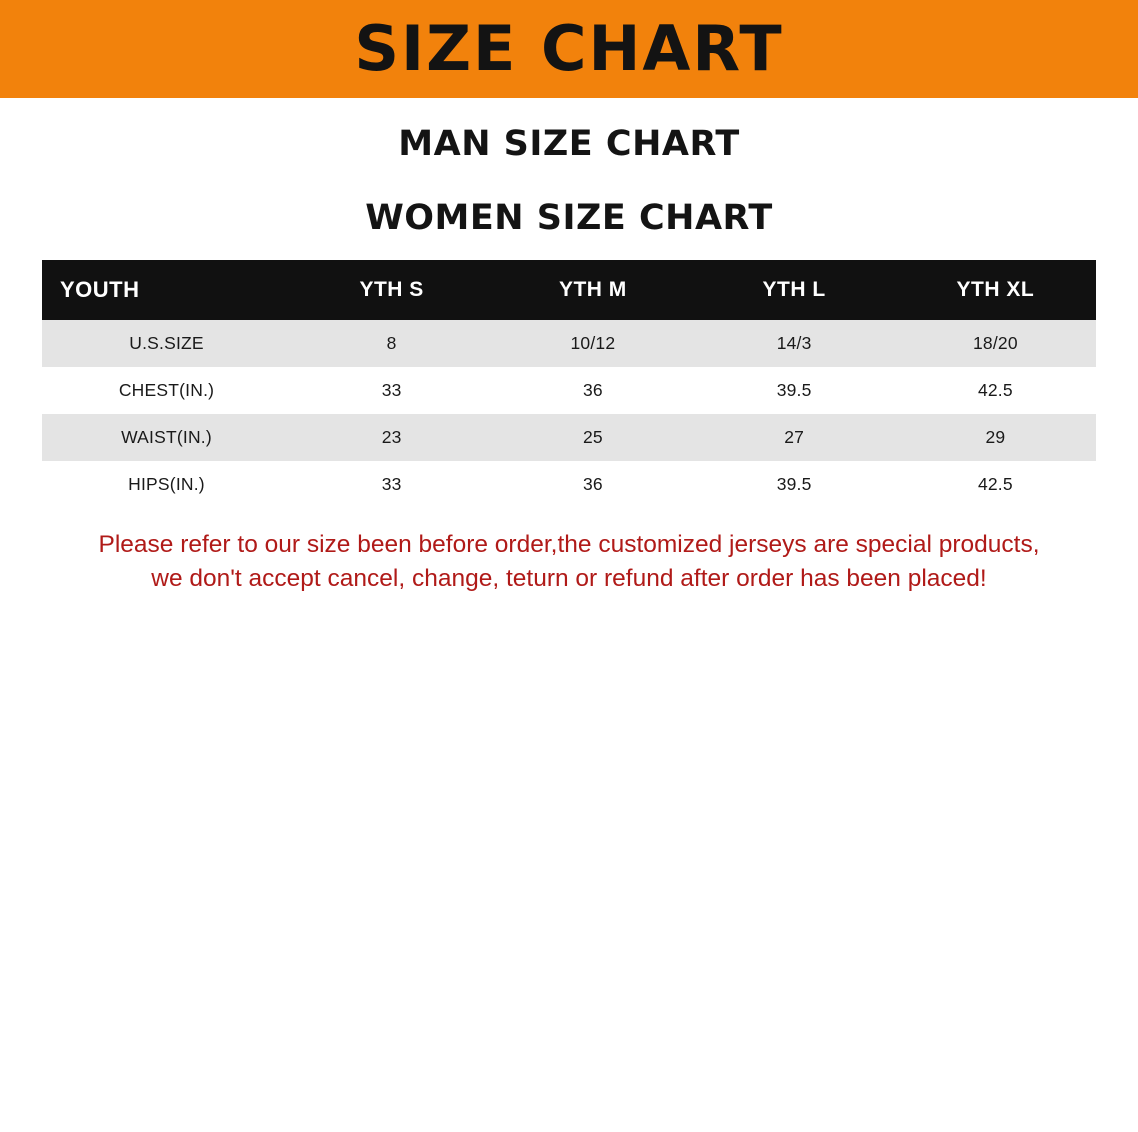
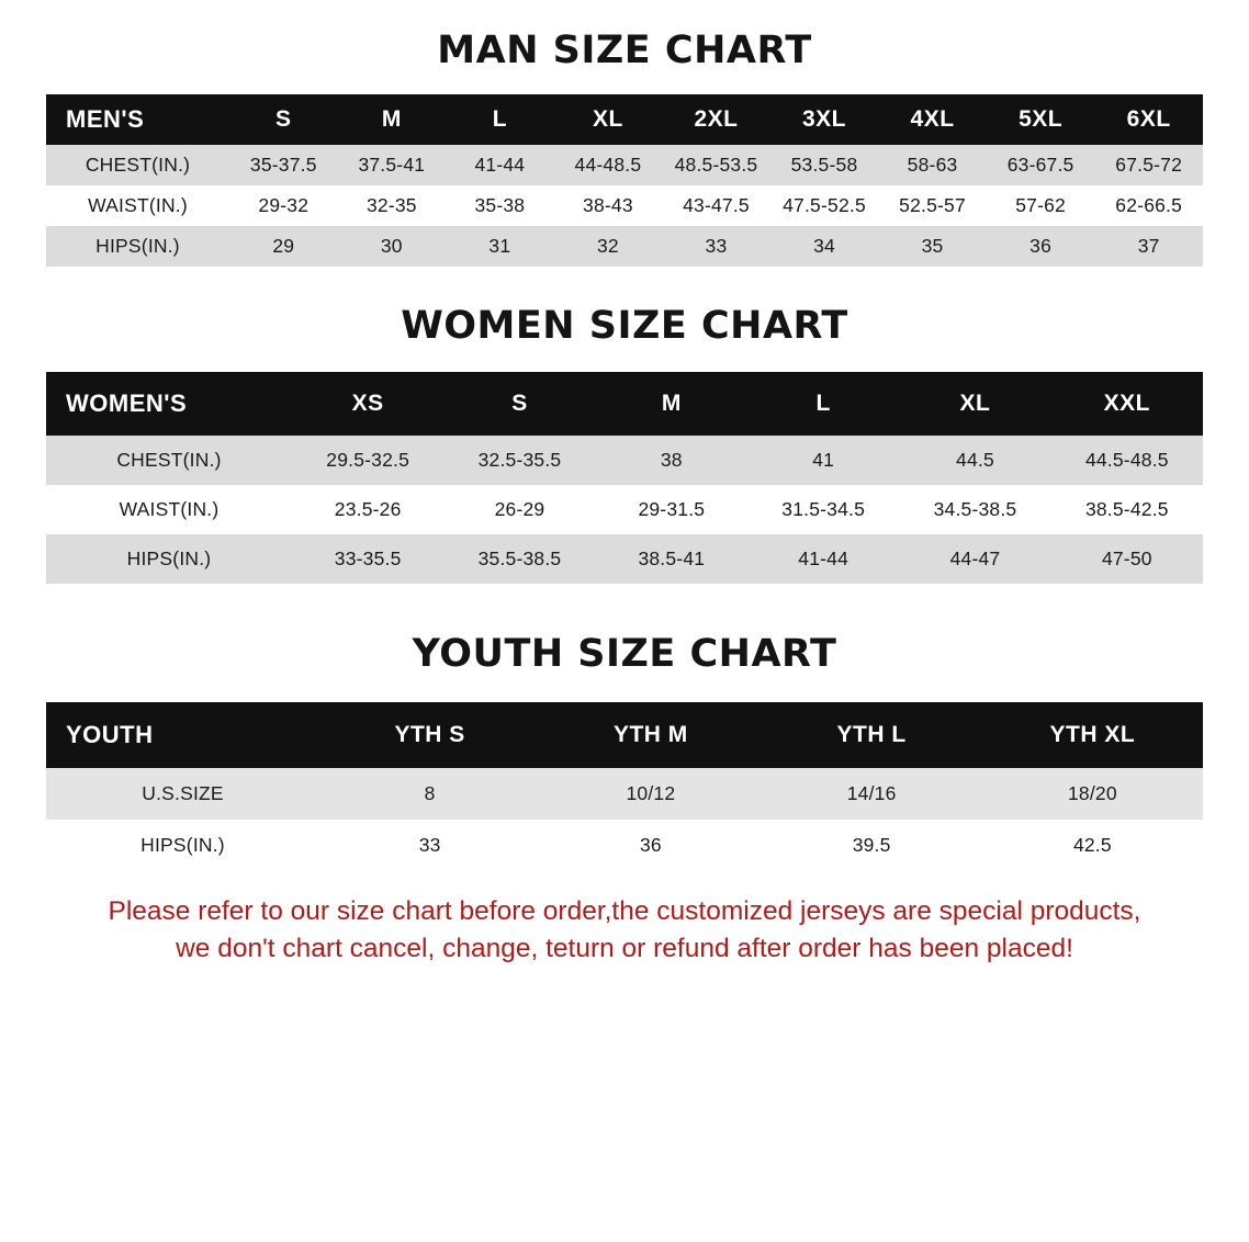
- SIZE CHART
  MAN SIZE CHART
+ MEN'S	S	M	L	XL	2XL	3XL	4XL	5XL	6XL
+ CHEST(IN.)	35-37.5	37.5-41	41-44	44-48.5	48.5-53.5	53.5-58	58-63	63-67.5	67.5-72
+ WAIST(IN.)	29-32	32-35	35-38	38-43	43-47.5	47.5-52.5	52.5-57	57-62	62-66.5
+ HIPS(IN.)	29	30	31	32	33	34	35	36	37
  WOMEN SIZE CHART
+ WOMEN'S	XS	S	M	L	XL	XXL
+ CHEST(IN.)	29.5-32.5	32.5-35.5	38	41	44.5	44.5-48.5
+ WAIST(IN.)	23.5-26	26-29	29-31.5	31.5-34.5	34.5-38.5	38.5-42.5
+ HIPS(IN.)	33-35.5	35.5-38.5	38.5-41	41-44	44-47	47-50
+ YOUTH SIZE CHART
  YOUTH	YTH S	YTH M	YTH L	YTH XL
- U.S.SIZE	8	10/12	14/3	18/20
+ U.S.SIZE	8	10/12	14/16	18/20
- CHEST(IN.)	33	36	39.5	42.5
- WAIST(IN.)	23	25	27	29
  HIPS(IN.)	33	36	39.5	42.5
- Please refer to our size been before order,the customized jerseys are special products,
+ Please refer to our size chart before order,the customized jerseys are special products,
- we don't accept cancel, change, teturn or refund after order has been placed!
+ we don't chart cancel, change, teturn or refund after order has been placed!
